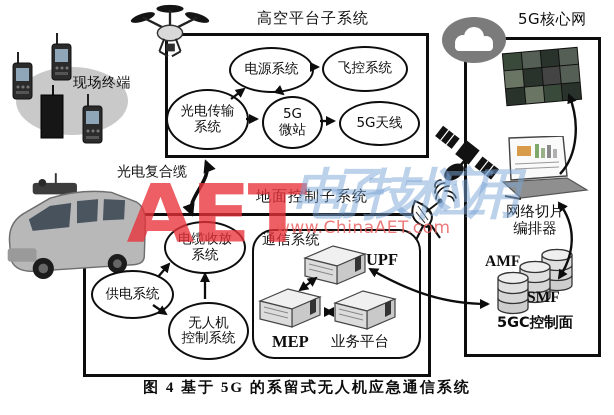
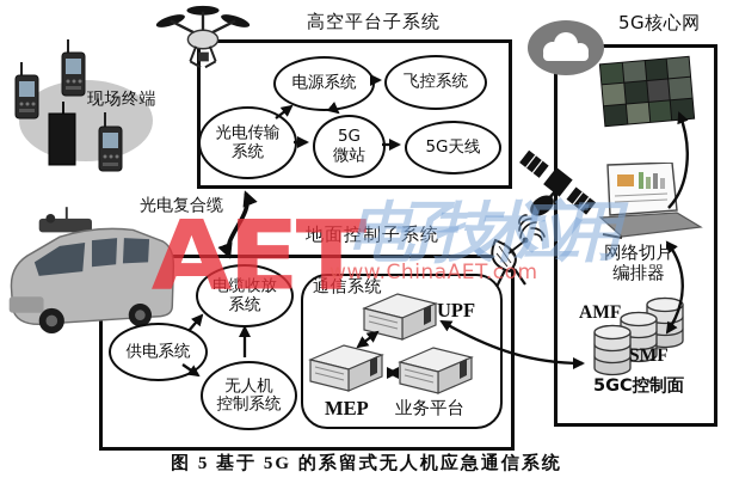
  现场终端
  高空平台子系统
  5G核心网
  地面控制子系统
  光电复合缆
  通信系统
  光电传输
  系统
  电源系统
  飞控系统
  5G
  微站
  5G天线
  电缆收放
  系统
  供电系统
  无人机
  控制系统
  UPF
  MEP
  业务平台
  网络切片
  编排器
  AMF
  SMF
  5GC控制面
  AET
  电子技术应用
  www.ChinaAET.com
- 图 4 基于 5G 的系留式无人机应急通信系统
+ 图 5 基于 5G 的系留式无人机应急通信系统
